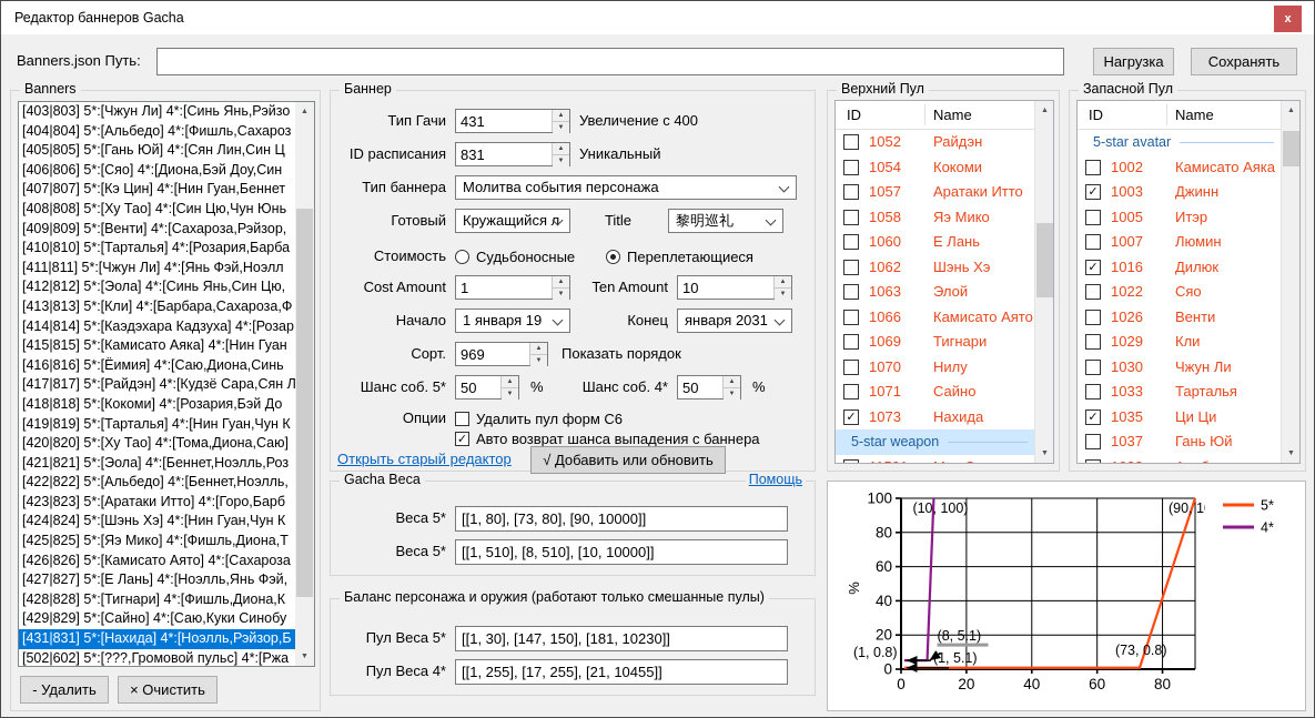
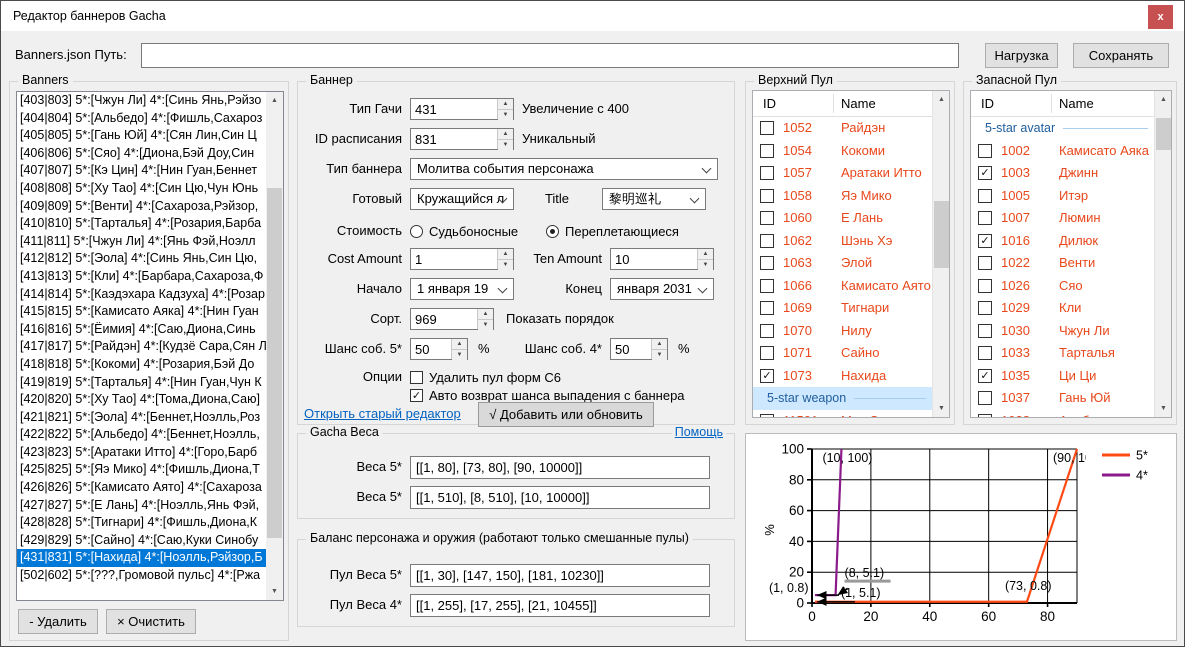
  Редактор баннеров Gacha
  x
  Banners.json Путь:
  Нагрузка
  Сохранять
  Banners
  [403|803] 5*:[Чжун Ли] 4*:[Синь Янь,Рэйзо
  [404|804] 5*:[Альбедо] 4*:[Фишль,Сахароз
  [405|805] 5*:[Гань Юй] 4*:[Сян Лин,Син Ц
  [406|806] 5*:[Сяо] 4*:[Диона,Бэй Доу,Син
  [407|807] 5*:[Кэ Цин] 4*:[Нин Гуан,Беннет
  [408|808] 5*:[Ху Тао] 4*:[Син Цю,Чун Юнь
  [409|809] 5*:[Венти] 4*:[Сахароза,Рэйзор,
  [410|810] 5*:[Тарталья] 4*:[Розария,Барба
  [411|811] 5*:[Чжун Ли] 4*:[Янь Фэй,Ноэлл
  [412|812] 5*:[Эола] 4*:[Синь Янь,Син Цю,
  [413|813] 5*:[Кли] 4*:[Барбара,Сахароза,Ф
  [414|814] 5*:[Каэдэхара Кадзуха] 4*:[Розар
  [415|815] 5*:[Камисато Аяка] 4*:[Нин Гуан
  [416|816] 5*:[Ёимия] 4*:[Саю,Диона,Синь
  [417|817] 5*:[Райдэн] 4*:[Кудзё Сара,Сян Л
  [418|818] 5*:[Кокоми] 4*:[Розария,Бэй До
  [419|819] 5*:[Тарталья] 4*:[Нин Гуан,Чун К
  [420|820] 5*:[Ху Тао] 4*:[Тома,Диона,Саю]
  [421|821] 5*:[Эола] 4*:[Беннет,Ноэлль,Роз
  [422|822] 5*:[Альбедо] 4*:[Беннет,Ноэлль,
  [423|823] 5*:[Аратаки Итто] 4*:[Горо,Барб
- [424|824] 5*:[Шэнь Хэ] 4*:[Нин Гуан,Чун К
  [425|825] 5*:[Яэ Мико] 4*:[Фишль,Диона,Т
  [426|826] 5*:[Камисато Аято] 4*:[Сахароза
  [427|827] 5*:[Е Лань] 4*:[Ноэлль,Янь Фэй,
  [428|828] 5*:[Тигнари] 4*:[Фишль,Диона,К
  [429|829] 5*:[Сайно] 4*:[Саю,Куки Синобу
  [431|831] 5*:[Нахида] 4*:[Ноэлль,Рэйзор,Б
  [502|602] 5*:[???,Громовой пульс] 4*:[Ржа
  - Удалить
  × Очистить
  Баннер
  Тип Гачи
  431
  Увеличение с 400
  ID расписания
  831
  Уникальный
  Тип баннера
  Молитва события персонажа
  Готовый
  Кружащийся л
  Title
  黎明巡礼
  Стоимость
  Судьбоносные
  Переплетающиеся
  Cost Amount
  1
  Ten Amount
  10
  Начало
  1 января 19
  Конец
  января 2031
  Сорт.
  969
  Показать порядок
  Шанс соб. 5*
  50
  %
  Шанс соб. 4*
  50
  %
  Опции
  Удалить пул форм C6
  ✓
  Авто возврат шанса выпадения с баннера
  Открыть старый редактор
  √ Добавить или обновить
  Gacha Веса
  Помощь
  Веса 5*
  [[1, 80], [73, 80], [90, 10000]]
  Веса 5*
  [[1, 510], [8, 510], [10, 10000]]
  Баланс персонажа и оружия (работают только смешанные пулы)
  Пул Веса 5*
  [[1, 30], [147, 150], [181, 10230]]
  Пул Веса 4*
  [[1, 255], [17, 255], [21, 10455]]
  Верхний Пул
  ID
  Name
  1052
  Райдэн
  1054
  Кокоми
  1057
  Аратаки Итто
  1058
  Яэ Мико
  1060
  Е Лань
  1062
  Шэнь Хэ
  1063
  Элой
  1066
  Камисато Аято
  1069
  Тигнари
  1070
  Нилу
  1071
  Сайно
  ✓
  1073
  Нахида
  5-star weapon
  Запасной Пул
  ID
  Name
  5-star avatar
  1002
  Камисато Аяка
  ✓
  1003
  Джинн
  1005
  Итэр
  1007
  Люмин
  ✓
  1016
  Дилюк
  1022
- Сяо
+ Венти
  1026
- Венти
+ Сяо
  1029
  Кли
  1030
  Чжун Ли
  1033
  Тарталья
  ✓
  1035
  Ци Ци
  1037
  Гань Юй
  0
  20
  40
  60
  80
  0
  20
  40
  60
  80
  100
  (10, 100)
  (1, 0.8)
  (8, 5.1)
  (1, 5.1)
  (73, 0.8)
  5*
  4*
